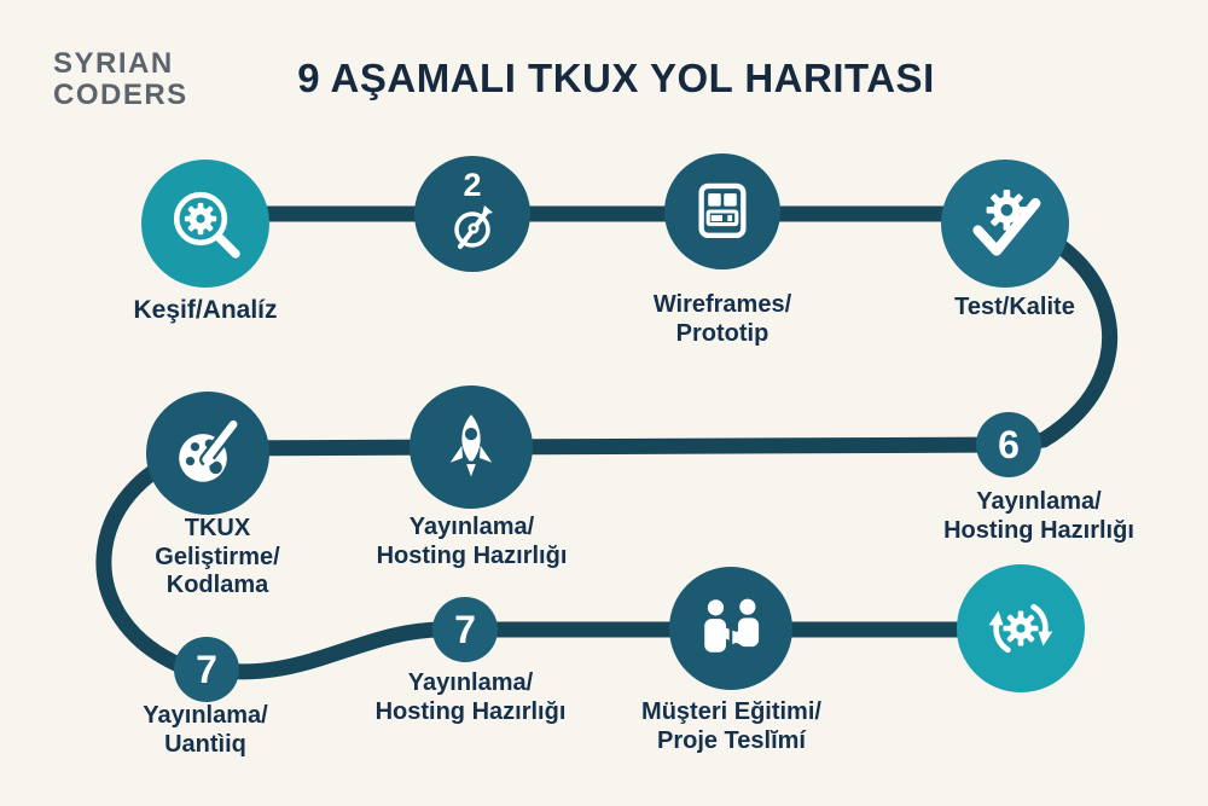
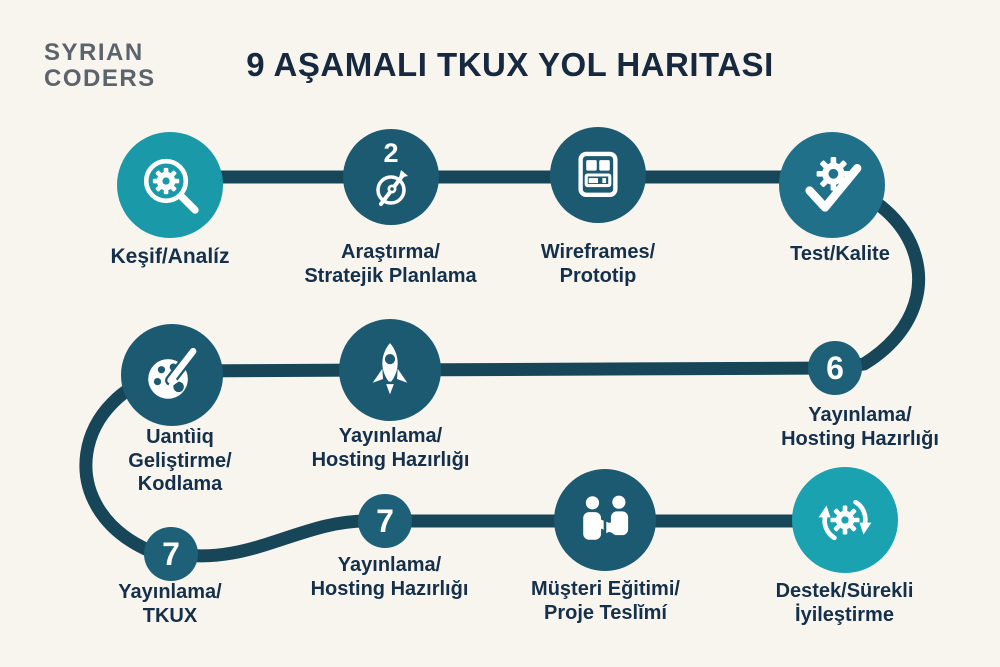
  SYRIAN
  CODERS
  9 AŞAMALI TKUX YOL HARITASI
  2
  6
  7
  7
  Keşif/Analíz
+ Araştırma/
+ Stratejik Planlama
  Wireframes/
  Prototip
  Test/Kalite
  Yayınlama/
  Hosting Hazırlığı
  Yayınlama/
  Hosting Hazırlığı
- TKUX
+ Uantìiq
  Geliştirme/
  Kodlama
  Yayınlama/
- Uantìiq
+ TKUX
  Yayınlama/
  Hosting Hazırlığı
  Müşteri Eğitimi/
  Proje Teslĭmí
+ Destek/Sürekli
+ İyileştirme
